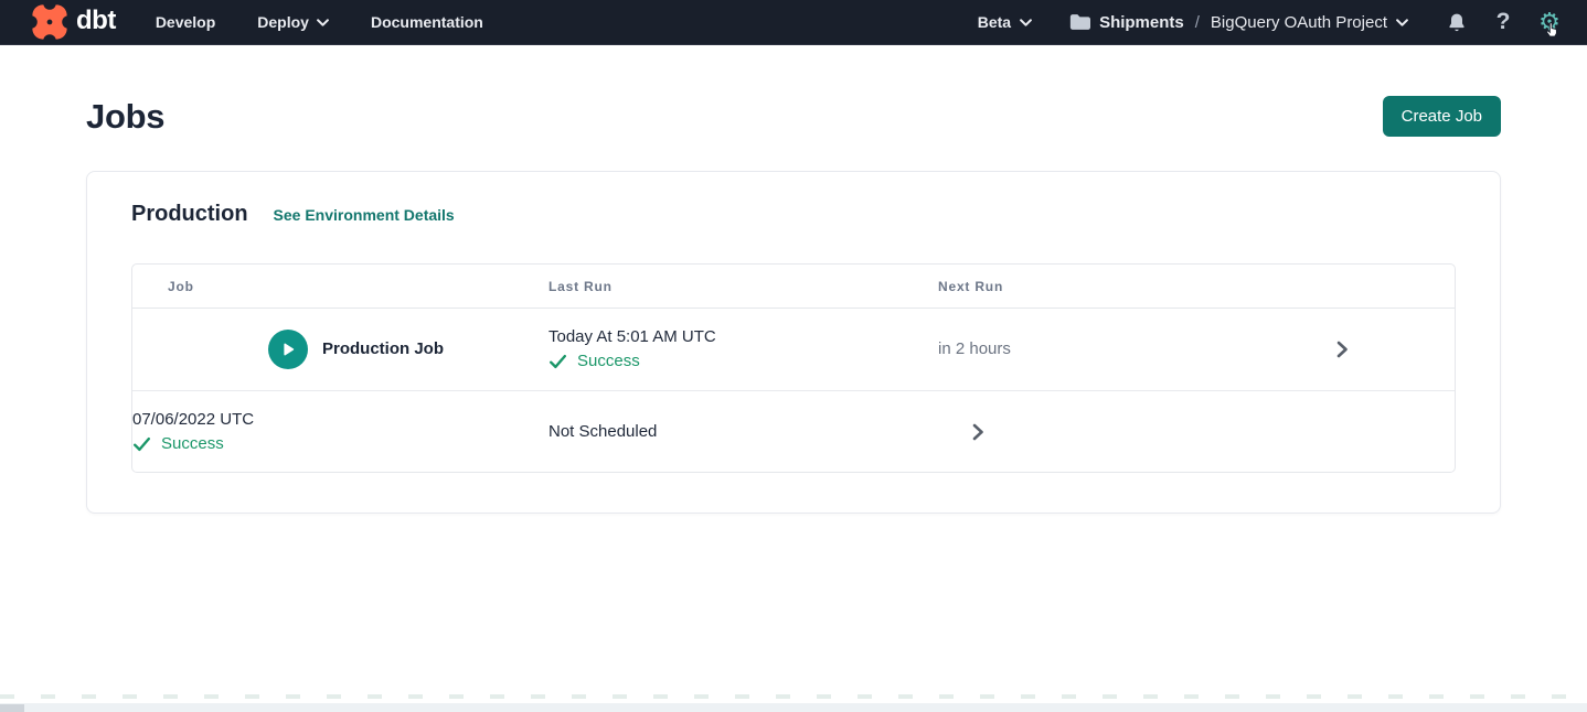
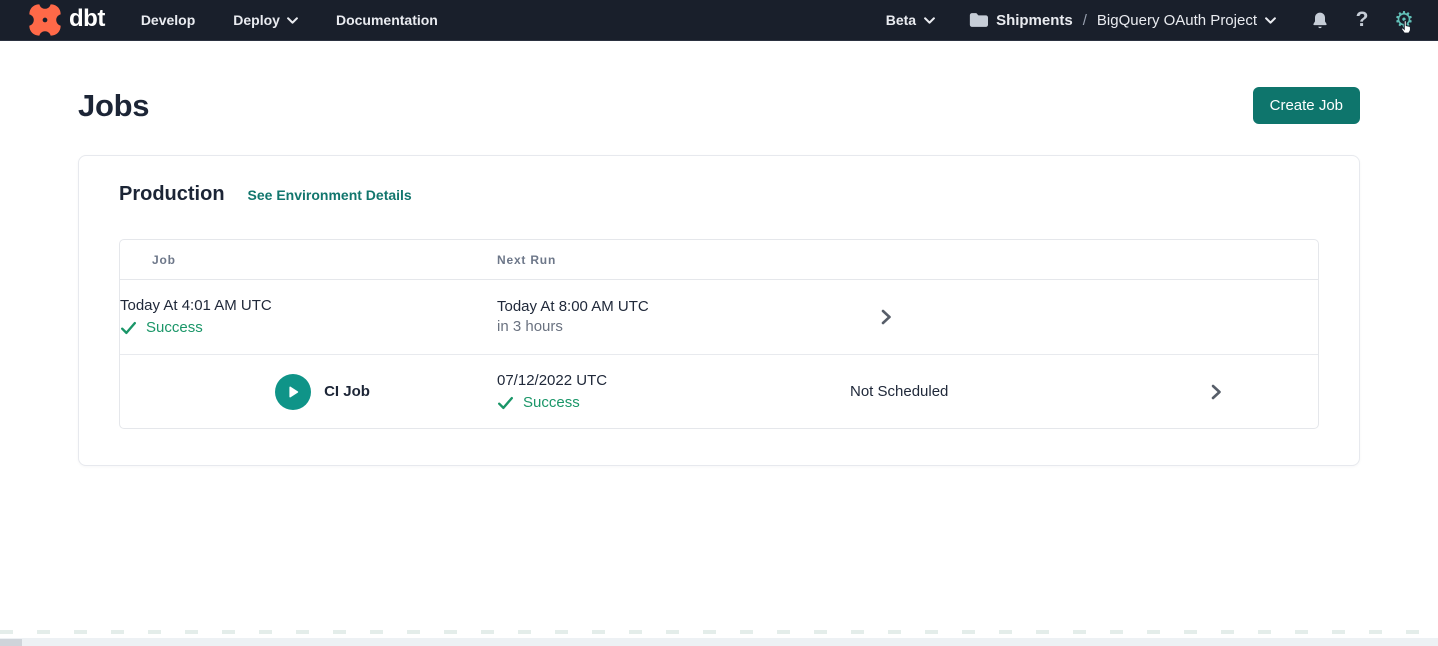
  dbt
  Develop
  Deploy
  Documentation
  Beta
  Shipments
  /
  BigQuery OAuth Project
  ?
  ⚙
  Jobs
  Create Job
  Production
  See Environment Details
  Job
- Last Run
  Next Run
- Production Job
- Today At 5:01 AM UTC
+ Today At 4:01 AM UTC
  Success
+ Today At 8:00 AM UTC
- in 2 hours
+ in 3 hours
+ CI Job
- 07/06/2022 UTC
+ 07/12/2022 UTC
  Success
  Not Scheduled
